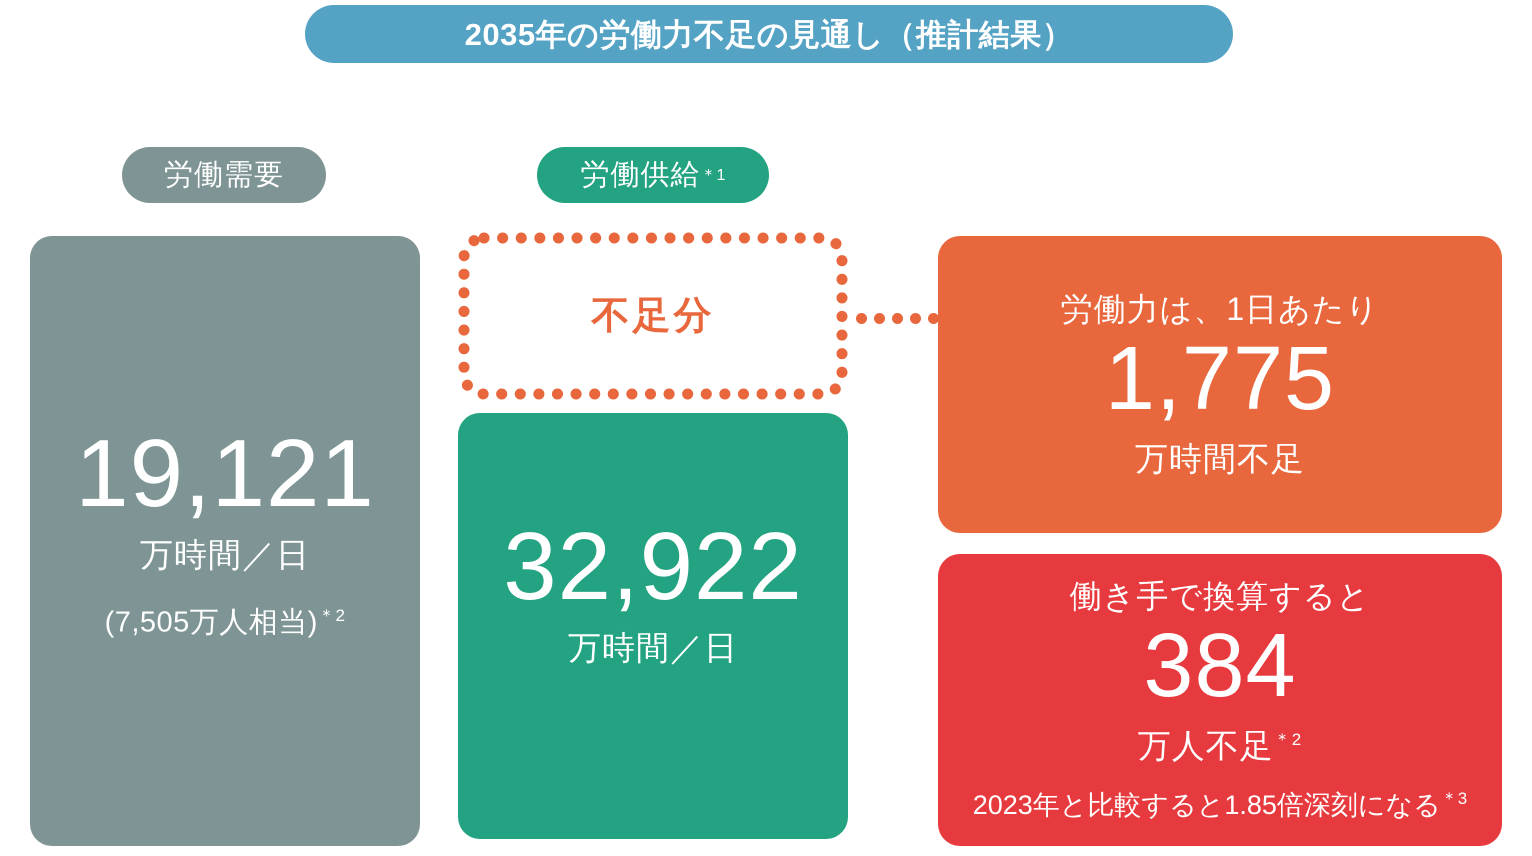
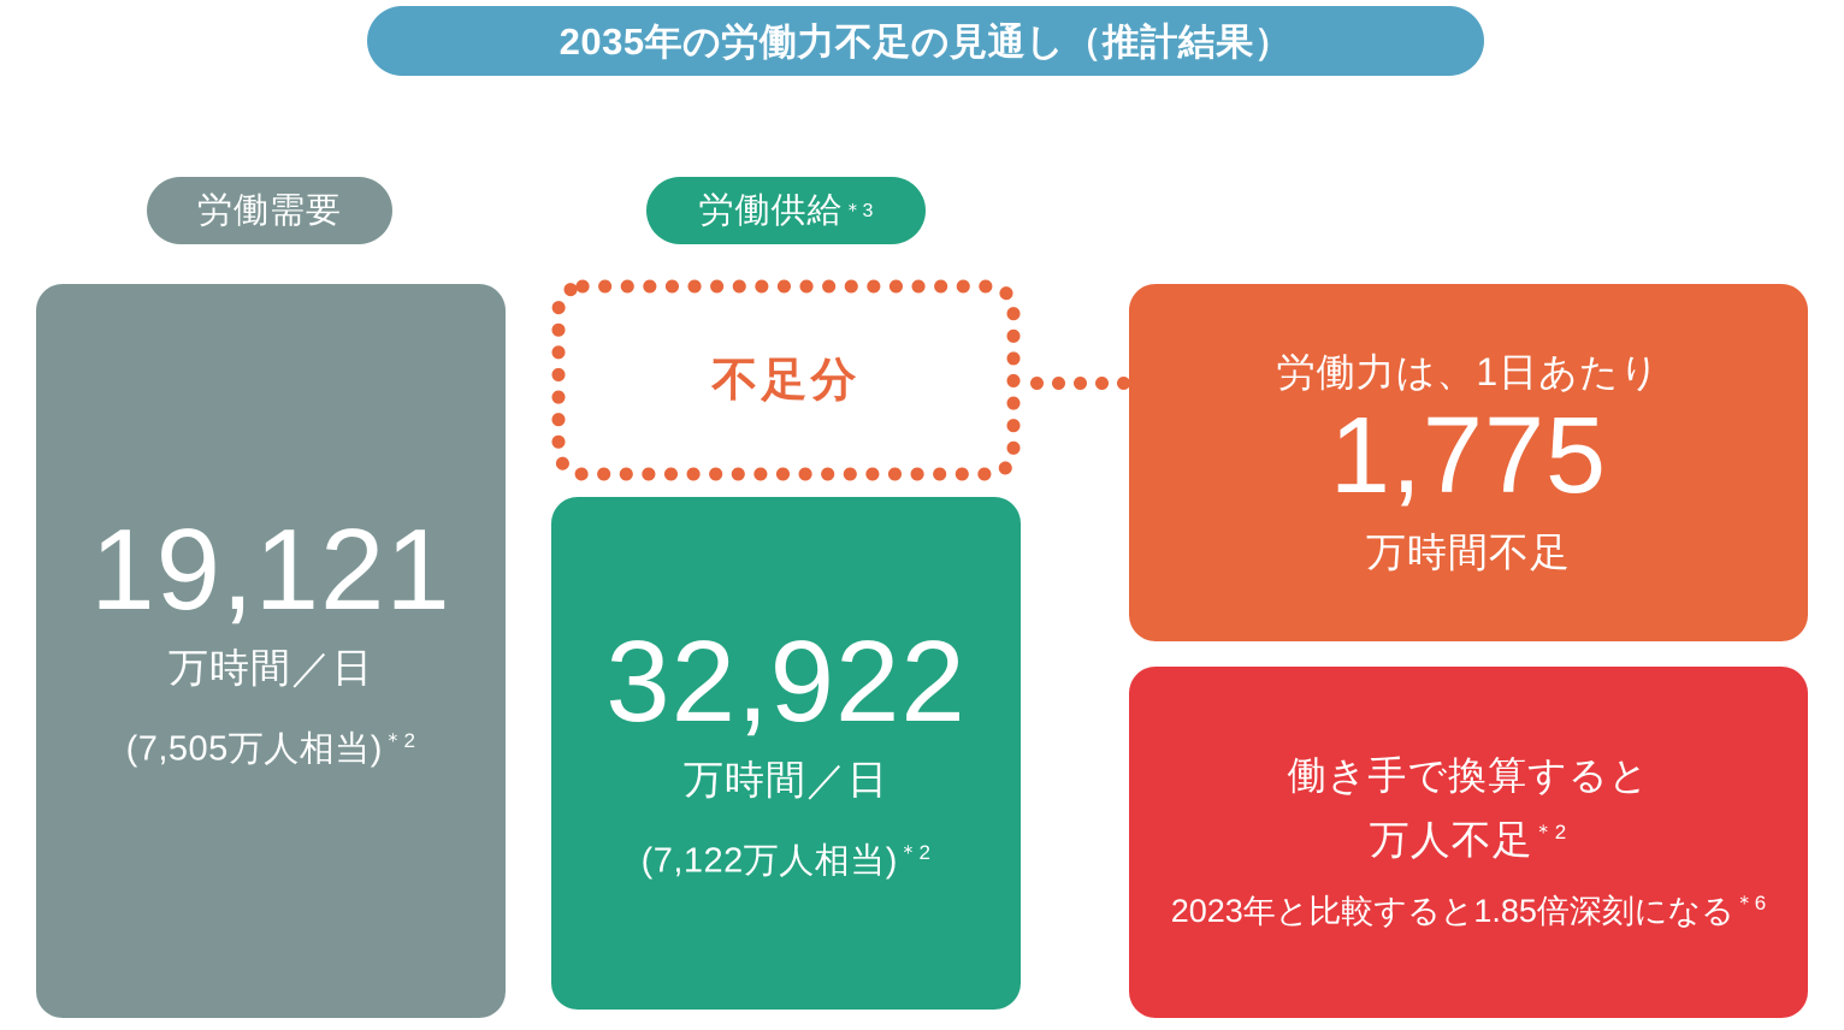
  2035年の労働力不足の見通し（推計結果）
  労働需要
  労働供給
- ＊1
+ ＊3
  19,121
  万時間／日
  (7,505万人相当)＊2
  32,922
  万時間／日
+ (7,122万人相当)＊2
  不足分
  労働力は、1日あたり
  1,775
  万時間不足
  働き手で換算すると
- 384
  万人不足＊2
- 2023年と比較すると1.85倍深刻になる＊3
+ 2023年と比較すると1.85倍深刻になる＊6
